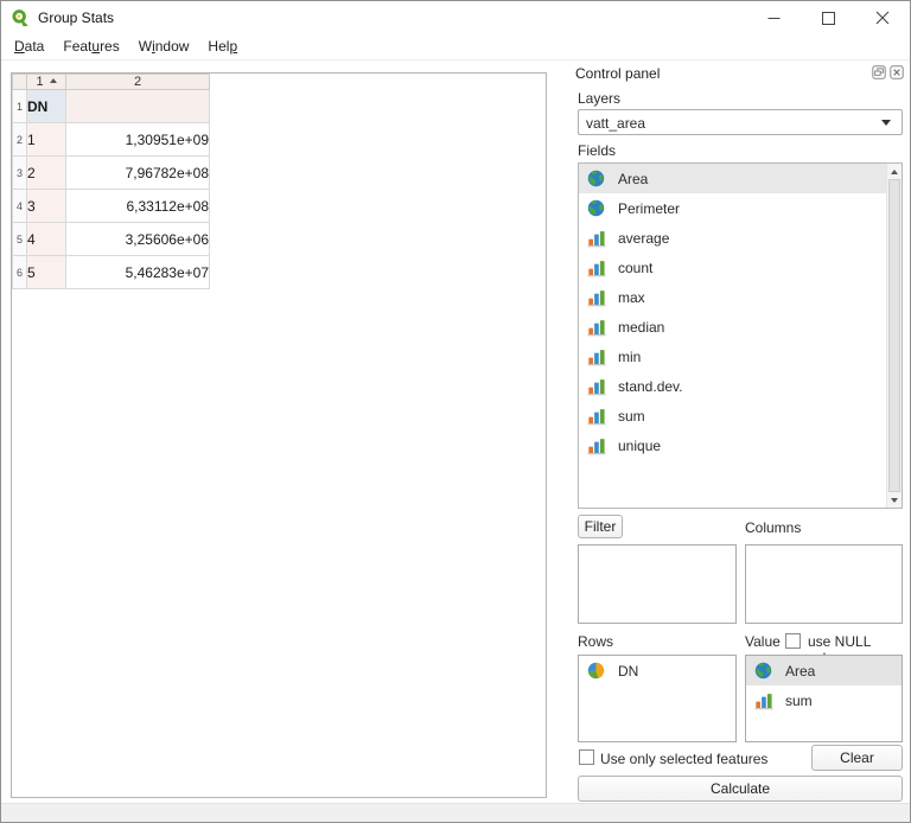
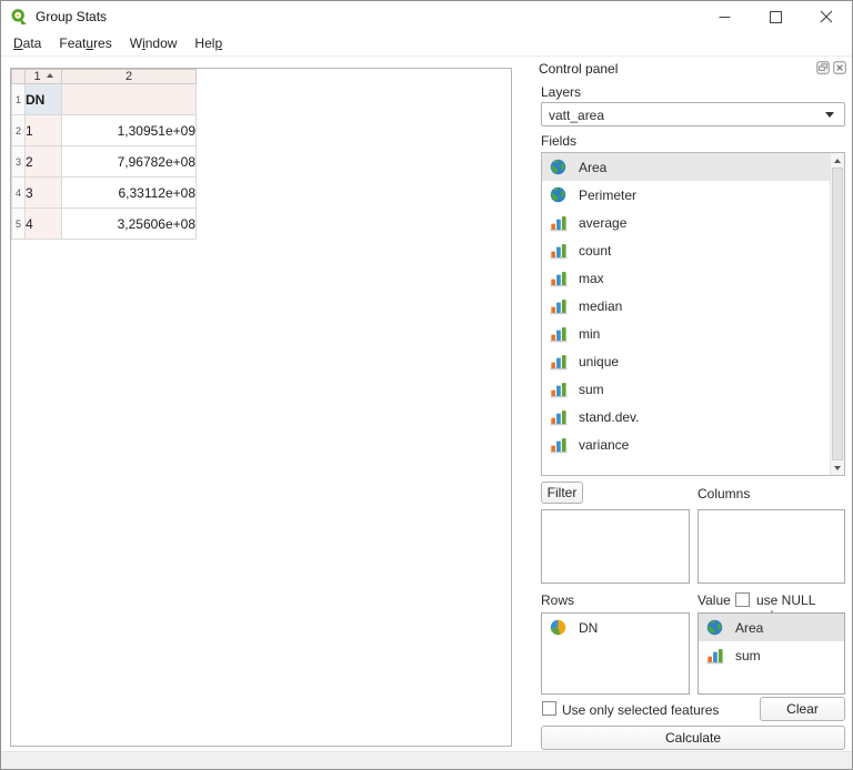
  Group Stats
  Data Features Window Help
  	1	2
  1	DN
  2	1	1,30951e+09
  3	2	7,96782e+08
  4	3	6,33112e+08
- 5	4	3,25606e+06
+ 5	4	3,25606e+08
- 6	5	5,46283e+07
  Control panel
  Layers
  vatt_area
  Fields
  Area
  Perimeter
  average
  count
  max
  median
  min
- stand.dev.
+ unique
  sum
- unique
+ stand.dev.
+ variance
  Filter
  Columns
  Rows
  Value
  DN
  Area
  sum
  Use only selected features
  Clear
  Calculate
